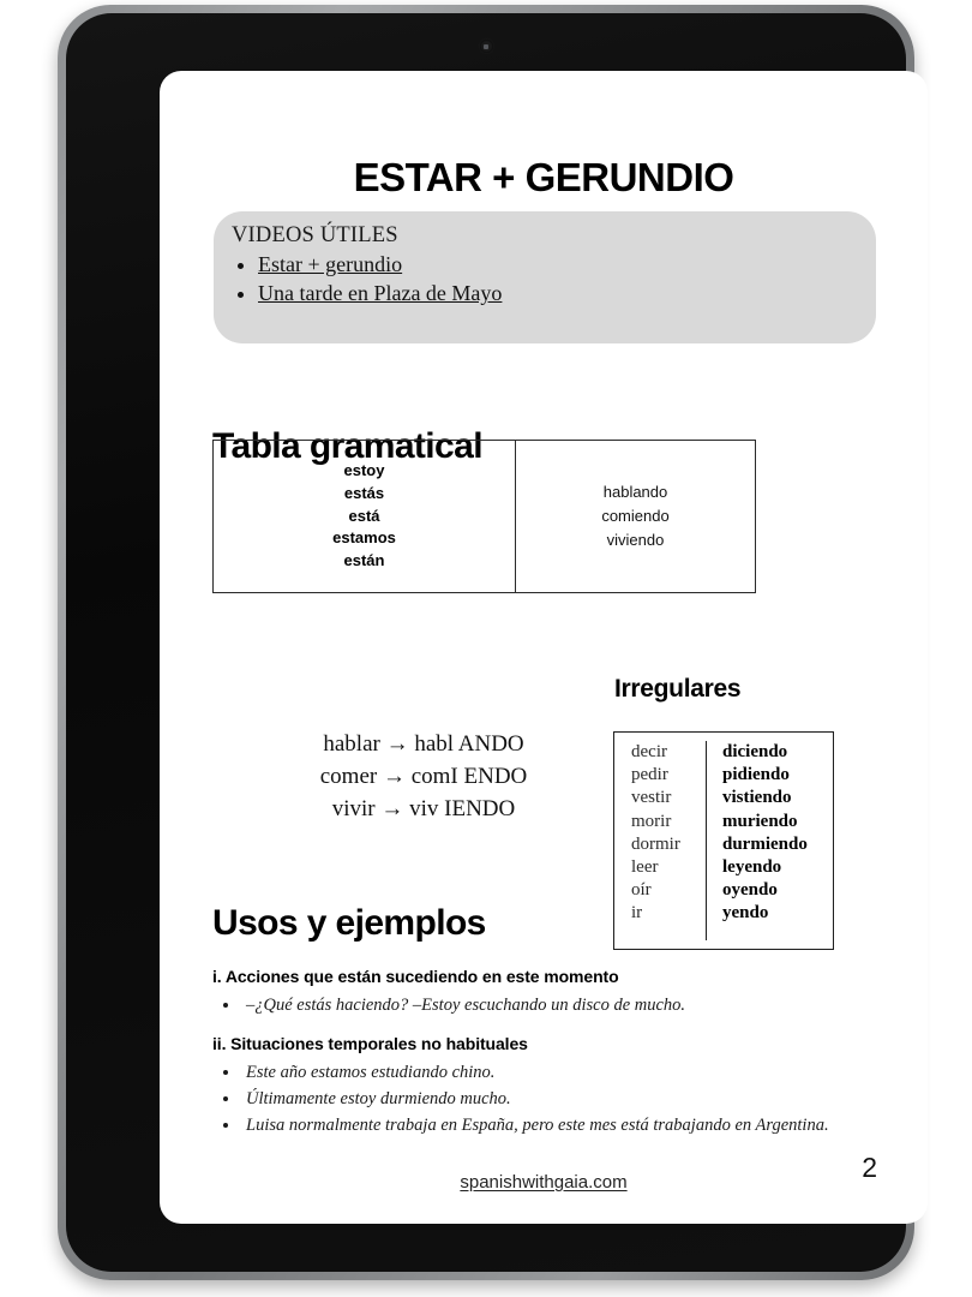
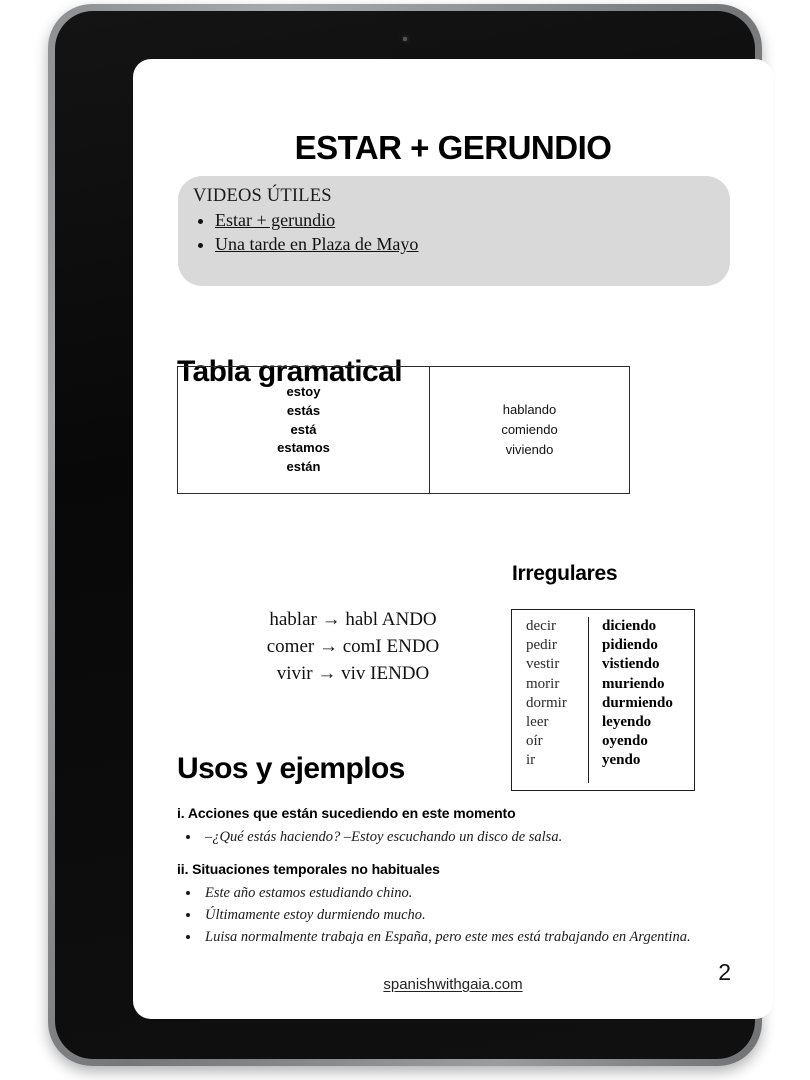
  ESTAR + GERUNDIO
  VIDEOS ÚTILES
  Estar + gerundio
  Una tarde en Plaza de Mayo
  Tabla gramatical
  estoy
  estás
  está
  estamos
  están
  hablando
  comiendo
  viviendo
  Irregulares
  hablar → habl ANDO
  comer → comI ENDO
  vivir → viv IENDO
  decir
  pedir
  vestir
  morir
  dormir
  leer
  oír
  ir
  diciendo
  pidiendo
  vistiendo
  muriendo
  durmiendo
  leyendo
  oyendo
  yendo
  Usos y ejemplos
  i. Acciones que están sucediendo en este momento
- –¿Qué estás haciendo? –Estoy escuchando un disco de mucho.
+ –¿Qué estás haciendo? –Estoy escuchando un disco de salsa.
  ii. Situaciones temporales no habituales
  Este año estamos estudiando chino.
  Últimamente estoy durmiendo mucho.
  Luisa normalmente trabaja en España, pero este mes está trabajando en Argentina.
  spanishwithgaia.com
  2
